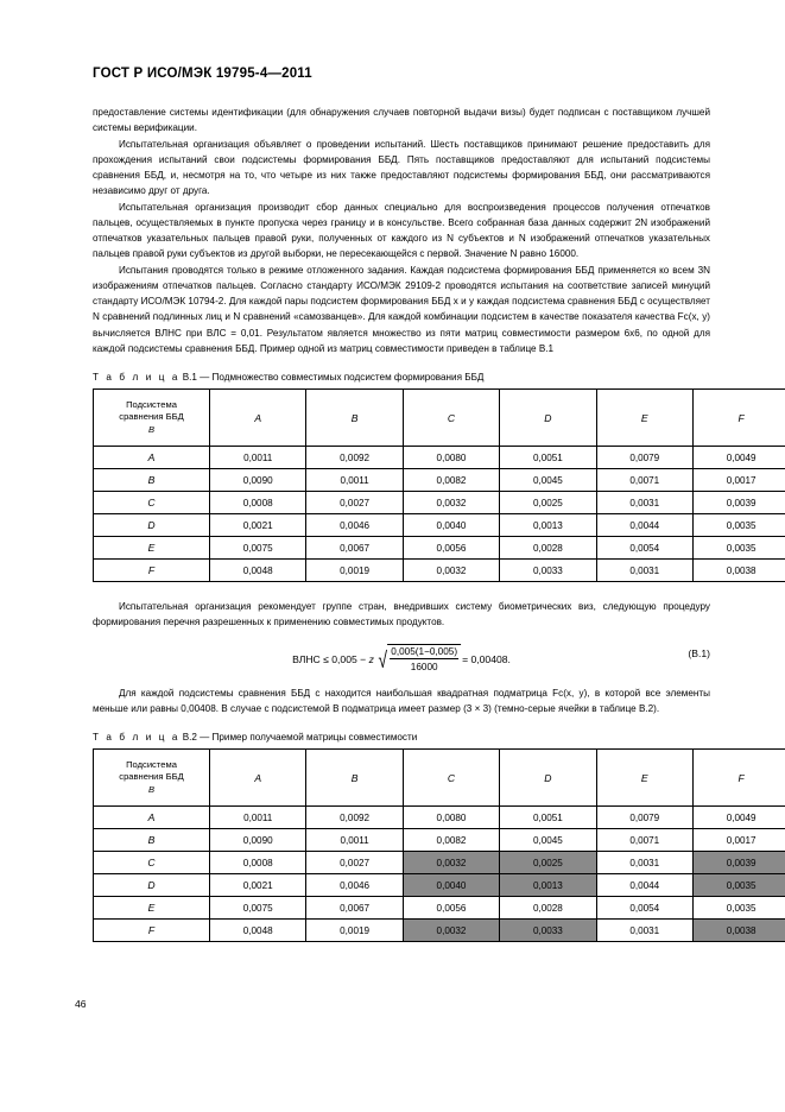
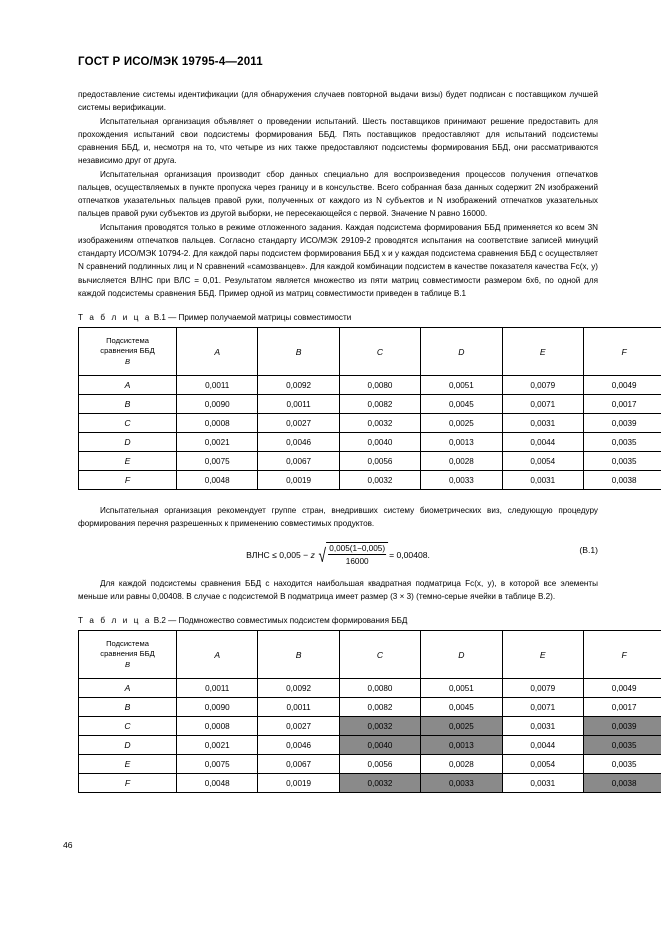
  ГОСТ Р ИСО/МЭК 19795-4—2011
  предоставление системы идентификации (для обнаружения случаев повторной выдачи визы) будет подписан с поставщиком лучшей системы верификации.
  Испытательная организация объявляет о проведении испытаний. Шесть поставщиков принимают решение предоставить для прохождения испытаний свои подсистемы формирования ББД. Пять поставщиков предоставляют для испытаний подсистемы сравнения ББД, и, несмотря на то, что четыре из них также предоставляют подсистемы формирования ББД, они рассматриваются независимо друг от друга.
  Испытательная организация производит сбор данных специально для воспроизведения процессов получения отпечатков пальцев, осуществляемых в пункте пропуска через границу и в консульстве. Всего собранная база данных содержит 2N изображений отпечатков указательных пальцев правой руки, полученных от каждого из N субъектов и N изображений отпечатков указательных пальцев правой руки субъектов из другой выборки, не пересекающейся с первой. Значение N равно 16000.
  Испытания проводятся только в режиме отложенного задания. Каждая подсистема формирования ББД применяется ко всем 3N изображениям отпечатков пальцев. Согласно стандарту ИСО/МЭК 29109-2 проводятся испытания на соответствие записей минуций стандарту ИСО/МЭК 10794-2. Для каждой пары подсистем формирования ББД x и y каждая подсистема сравнения ББД c осуществляет N сравнений подлинных лиц и N сравнений «самозванцев». Для каждой комбинации подсистем в качестве показателя качества Fc(x, y) вычисляется ВЛНС при ВЛС = 0,01. Результатом является множество из пяти матриц совместимости размером 6х6, по одной для каждой подсистемы сравнения ББД. Пример одной из матриц совместимости приведен в таблице В.1
- Т а б л и ц а В.1 — Подмножество совместимых подсистем формирования ББД
+ Т а б л и ц а В.1 — Пример получаемой матрицы совместимости
  Подсистема сравнения ББД B	A	B	C	D	E	F
  A	0,0011	0,0092	0,0080	0,0051	0,0079	0,0049
  B	0,0090	0,0011	0,0082	0,0045	0,0071	0,0017
  C	0,0008	0,0027	0,0032	0,0025	0,0031	0,0039
  D	0,0021	0,0046	0,0040	0,0013	0,0044	0,0035
  E	0,0075	0,0067	0,0056	0,0028	0,0054	0,0035
  F	0,0048	0,0019	0,0032	0,0033	0,0031	0,0038
  Испытательная организация рекомендует группе стран, внедривших систему биометрических виз, следующую процедуру формирования перечня разрешенных к применению совместимых продуктов.
  ВЛНС ≤ 0,005 −
  z
  √
  0,005(1−0,005)
  16000
  = 0,00408.
  (В.1)
  Для каждой подсистемы сравнения ББД c находится наибольшая квадратная подматрица Fc(x, y), в которой все элементы меньше или равны 0,00408. В случае с подсистемой B подматрица имеет размер (3 × 3) (темно-серые ячейки в таблице В.2).
- Т а б л и ц а В.2 — Пример получаемой матрицы совместимости
+ Т а б л и ц а В.2 — Подмножество совместимых подсистем формирования ББД
  Подсистема сравнения ББД B	A	B	C	D	E	F
  A	0,0011	0,0092	0,0080	0,0051	0,0079	0,0049
  B	0,0090	0,0011	0,0082	0,0045	0,0071	0,0017
  C	0,0008	0,0027	0,0032	0,0025	0,0031	0,0039
  D	0,0021	0,0046	0,0040	0,0013	0,0044	0,0035
  E	0,0075	0,0067	0,0056	0,0028	0,0054	0,0035
  F	0,0048	0,0019	0,0032	0,0033	0,0031	0,0038
  46
